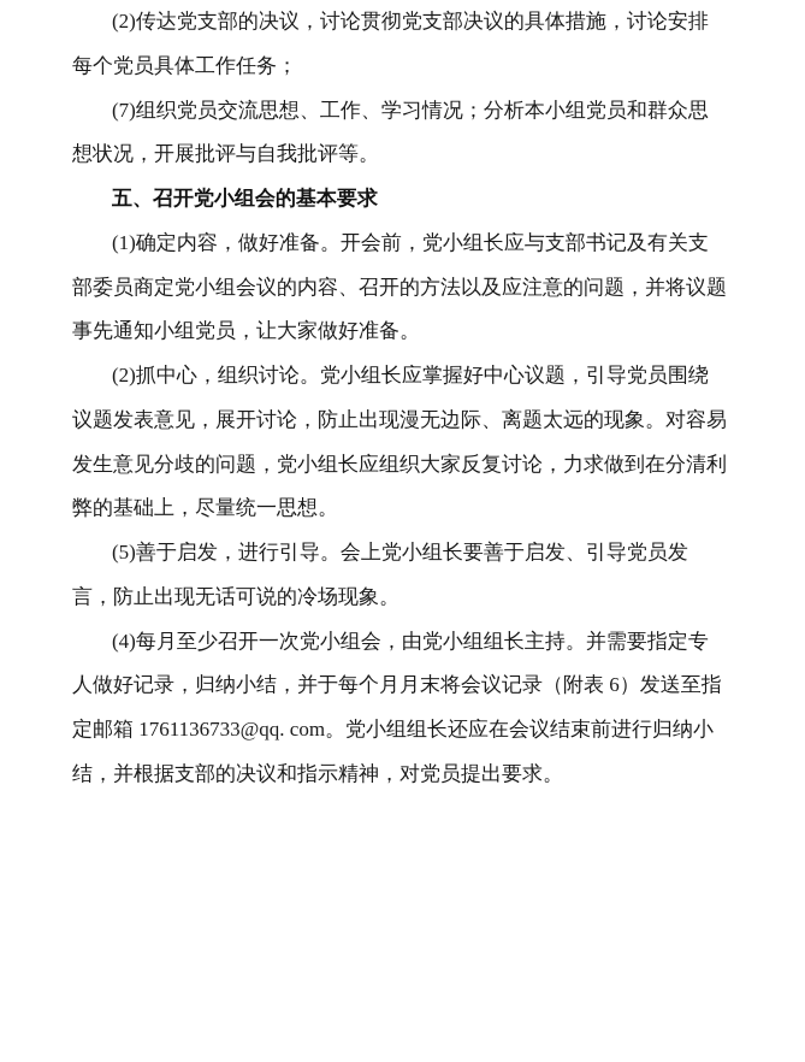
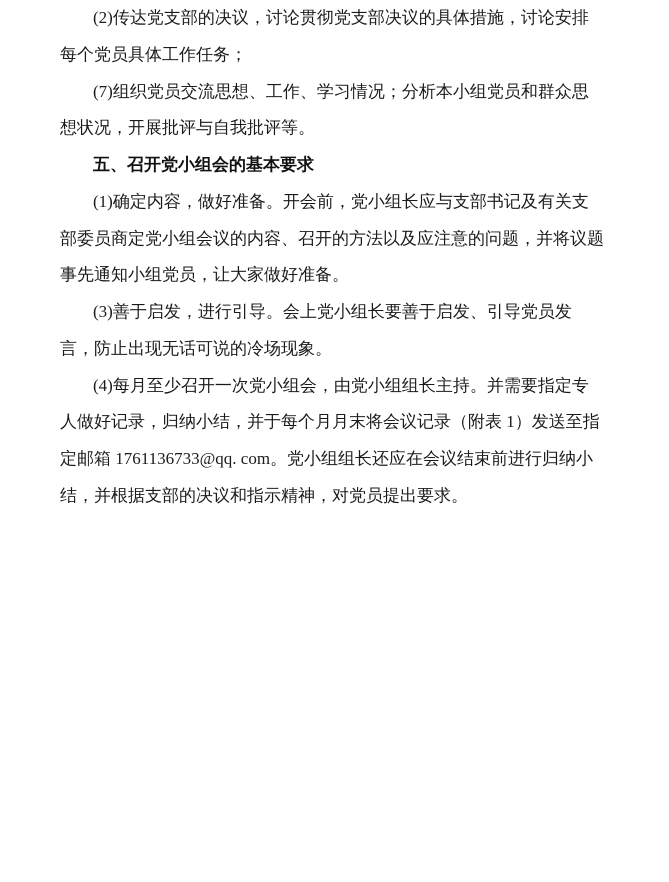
  (2)传达党支部的决议，讨论贯彻党支部决议的具体措施，讨论安排
  每个党员具体工作任务；
  (7)组织党员交流思想、工作、学习情况；分析本小组党员和群众思
  想状况，开展批评与自我批评等。
  五、召开党小组会的基本要求
  (1)确定内容，做好准备。开会前，党小组长应与支部书记及有关支
  部委员商定党小组会议的内容、召开的方法以及应注意的问题，并将议题
  事先通知小组党员，让大家做好准备。
- (2)抓中心，组织讨论。党小组长应掌握好中心议题，引导党员围绕
- 议题发表意见，展开讨论，防止出现漫无边际、离题太远的现象。对容易
- 发生意见分歧的问题，党小组长应组织大家反复讨论，力求做到在分清利
- 弊的基础上，尽量统一思想。
- (5)善于启发，进行引导。会上党小组长要善于启发、引导党员发
+ (3)善于启发，进行引导。会上党小组长要善于启发、引导党员发
  言，防止出现无话可说的冷场现象。
  (4)每月至少召开一次党小组会，由党小组组长主持。并需要指定专
- 人做好记录，归纳小结，并于每个月月末将会议记录（附表 6）发送至指
+ 人做好记录，归纳小结，并于每个月月末将会议记录（附表 1）发送至指
  定邮箱 1761136733@qq. com。党小组组长还应在会议结束前进行归纳小
  结，并根据支部的决议和指示精神，对党员提出要求。
